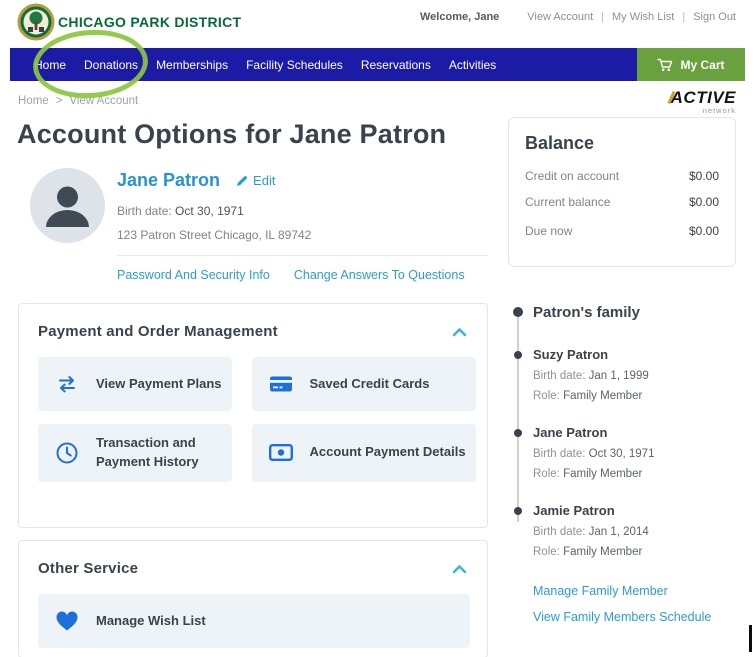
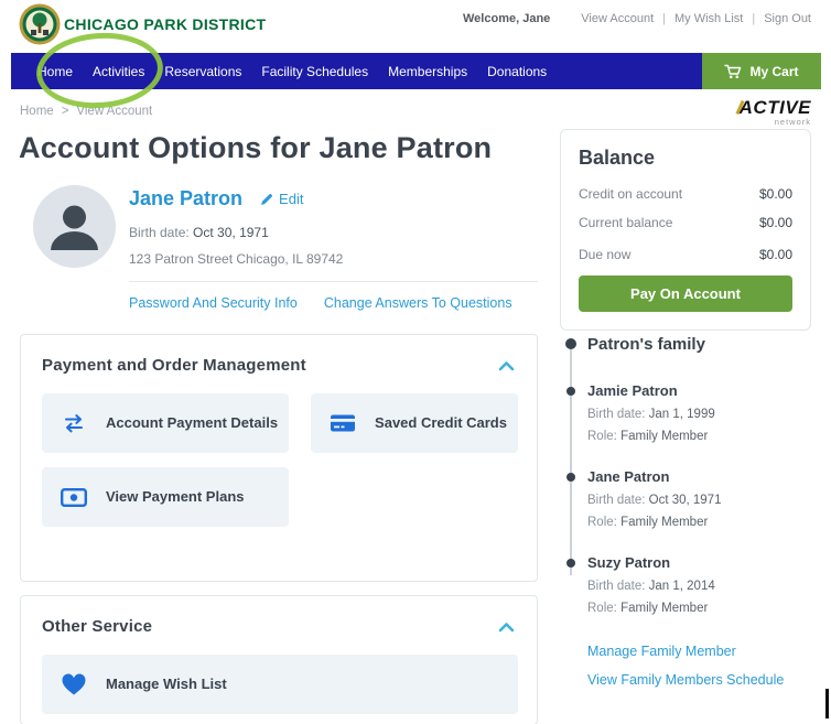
  CHICAGO PARK DISTRICT
  Welcome, Jane
  View Account
  |
  My Wish List
  |
  Sign Out
  Home
- Donations
+ Activities
- Memberships
+ Reservations
  Facility Schedules
- Reservations
+ Memberships
- Activities
+ Donations
  My Cart
  Home
  >
  View Account
  ACTIVE
  network
  Account Options for Jane Patron
  Jane Patron
  Edit
  Birth date: Oct 30, 1971
  123 Patron Street Chicago, IL 89742
  Password And Security Info
  Change Answers To Questions
  Balance
  Credit on account
  $0.00
  Current balance
  $0.00
  Due now
  $0.00
+ Pay On Account
  Payment and Order Management
- View Payment Plans
+ Account Payment Details
  Saved Credit Cards
- Transaction and Payment History
- Account Payment Details
+ View Payment Plans
  Other Service
  Manage Wish List
  Patron's family
- Suzy Patron
+ Jamie Patron
  Birth date: Jan 1, 1999
  Role: Family Member
  Jane Patron
  Birth date: Oct 30, 1971
  Role: Family Member
- Jamie Patron
+ Suzy Patron
  Birth date: Jan 1, 2014
  Role: Family Member
  Manage Family Member
  View Family Members Schedule
